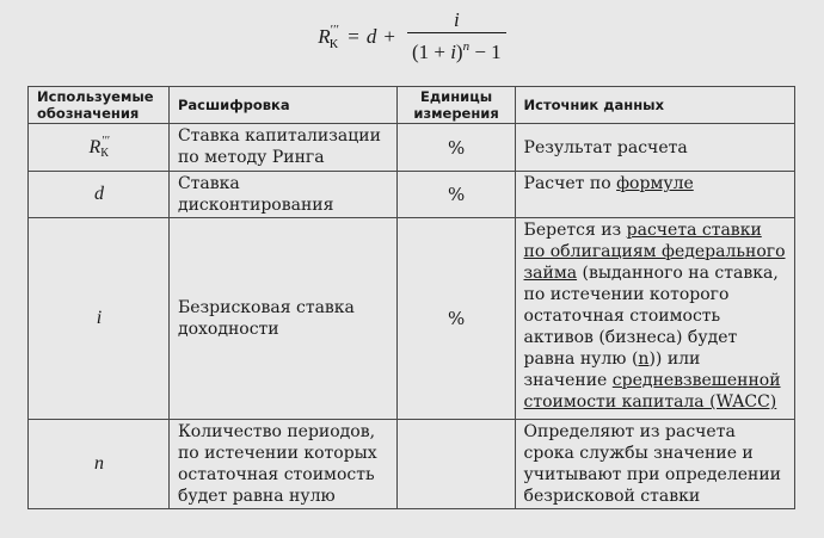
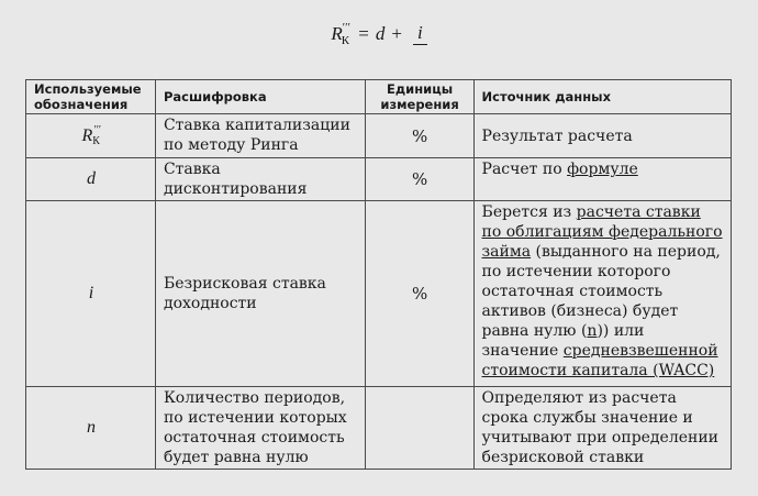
  RК′′′
  =
  d
  +
  i
- (1 + i)n − 1
  Используемые обозначения	Расшифровка	Единицы измерения	Источник данных
  RК′′′	Ставка капитализации по методу Ринга	%	Результат расчета
  d	Ставка дисконтирования	%	Расчет по формуле
- i	Безрисковая ставка доходности	%	Берется из расчета ставки по облигациям федерального займа (выданного на ставка, по истечении которого остаточная стоимость активов (бизнеса) будет равна нулю (n)) или значение средневзвешенной стоимости капитала (WACC)
+ i	Безрисковая ставка доходности	%	Берется из расчета ставки по облигациям федерального займа (выданного на период, по истечении которого остаточная стоимость активов (бизнеса) будет равна нулю (n)) или значение средневзвешенной стоимости капитала (WACC)
  n	Количество периодов, по истечении которых остаточная стоимость будет равна нулю		Определяют из расчета срока службы значение и учитывают при определении безрисковой ставки
